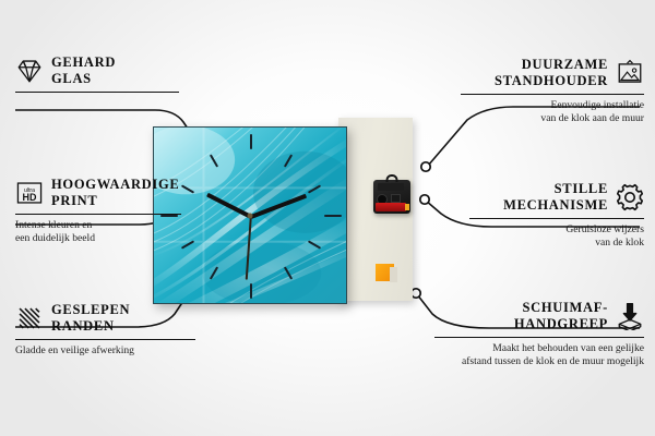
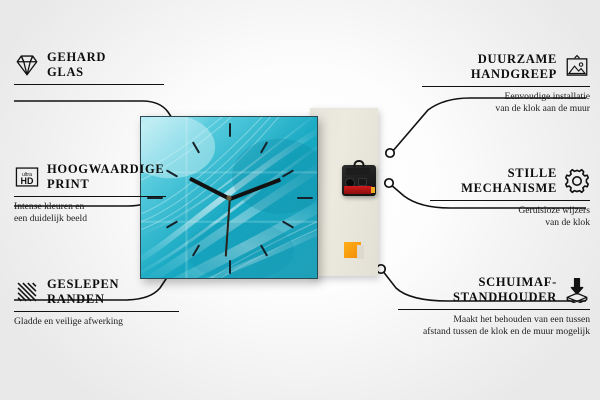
  GEHARD
  GLAS
  HD
  HOOGWAARDIGE
  PRINT
  Intense kleuren en
  een duidelijk beeld
  GESLEPEN
  RANDEN
  Gladde en veilige afwerking
  DUURZAME
- STANDHOUDER
+ HANDGREEP
  Eenvoudige installatie
  van de klok aan de muur
  STILLE
  MECHANISME
  Geruisloze wijzers
  van de klok
  SCHUIMAF-
- HANDGREEP
+ STANDHOUDER
- Maakt het behouden van een gelijke
+ Maakt het behouden van een tussen
  afstand tussen de klok en de muur mogelijk
